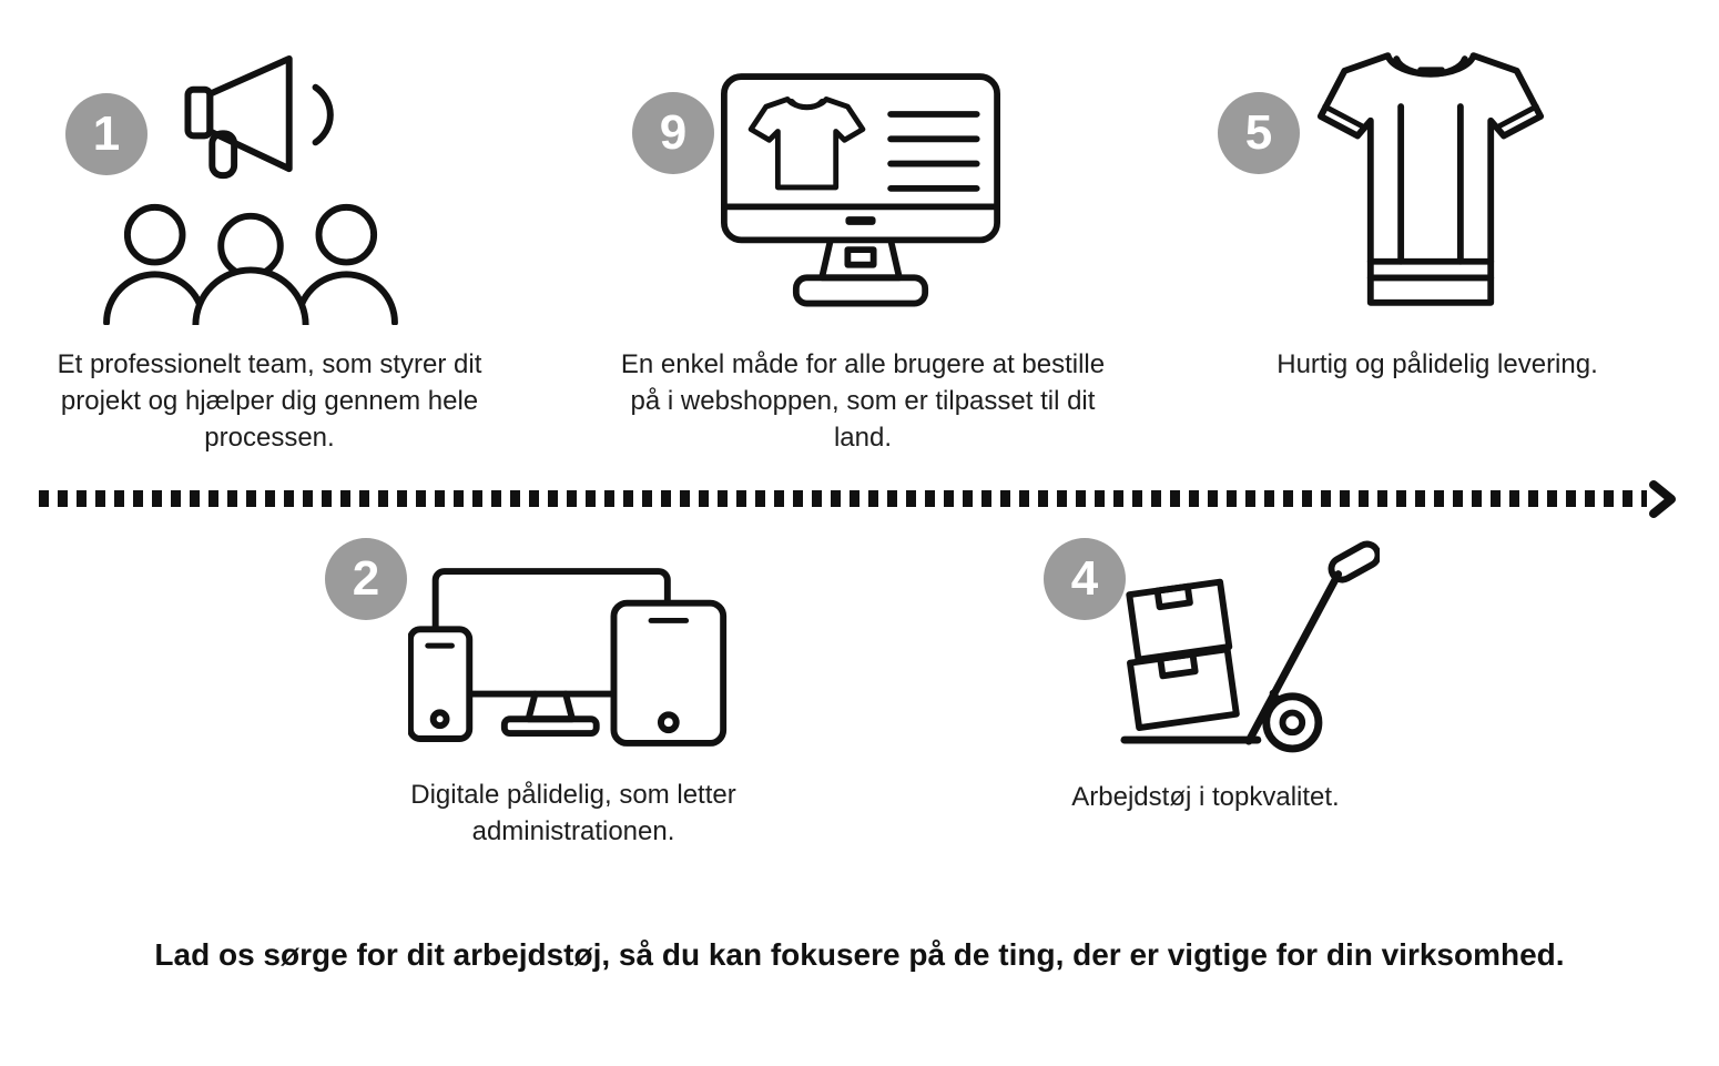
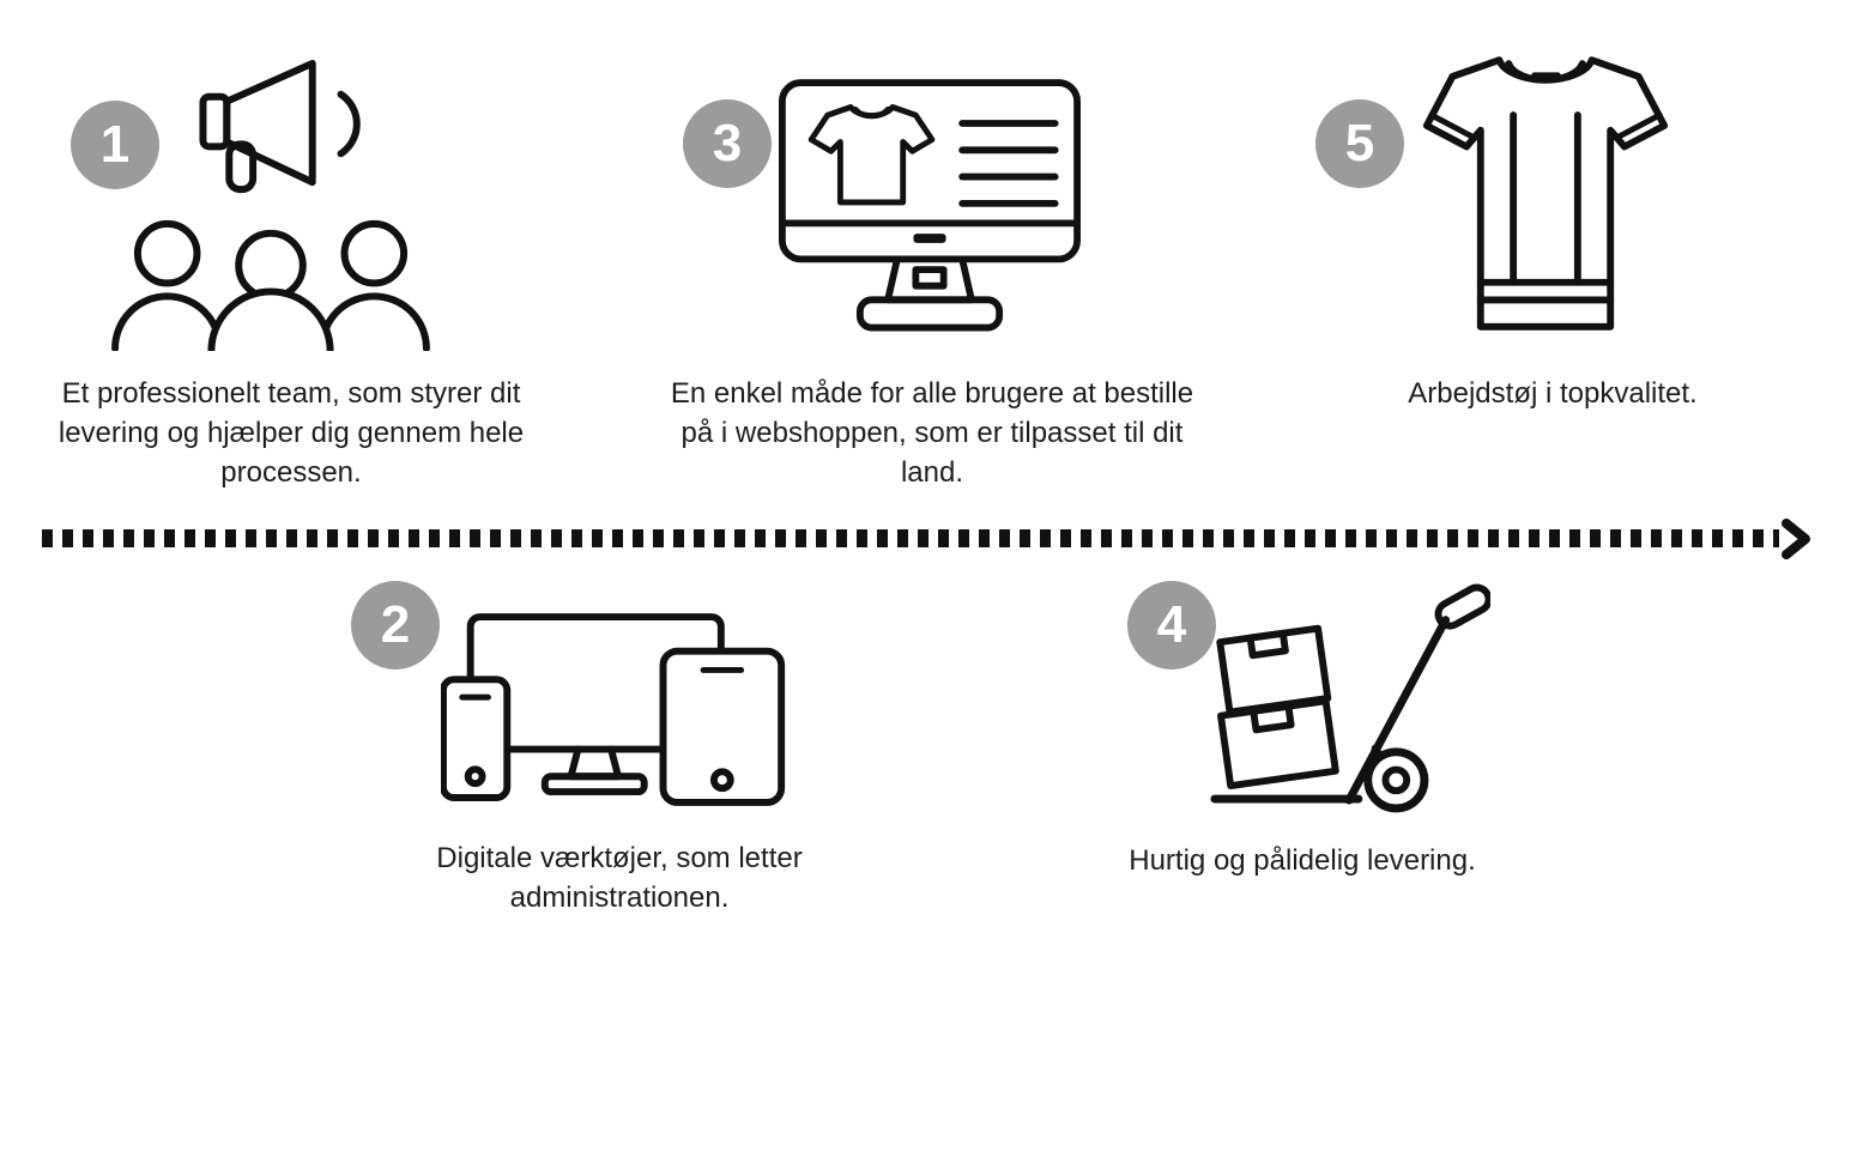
  1
- Et professionelt team, som styrer dit projekt og hjælper dig gennem hele processen.
+ Et professionelt team, som styrer dit levering og hjælper dig gennem hele processen.
- 9
+ 3
  En enkel måde for alle brugere at bestille på i webshoppen, som er tilpasset til dit land.
  5
- Hurtig og pålidelig levering.
+ Arbejdstøj i topkvalitet.
  2
- Digitale pålidelig, som letter administrationen.
+ Digitale værktøjer, som letter administrationen.
  4
- Arbejdstøj i topkvalitet.
+ Hurtig og pålidelig levering.
- Lad os sørge for dit arbejdstøj, så du kan fokusere på de ting, der er vigtige for din virksomhed.
